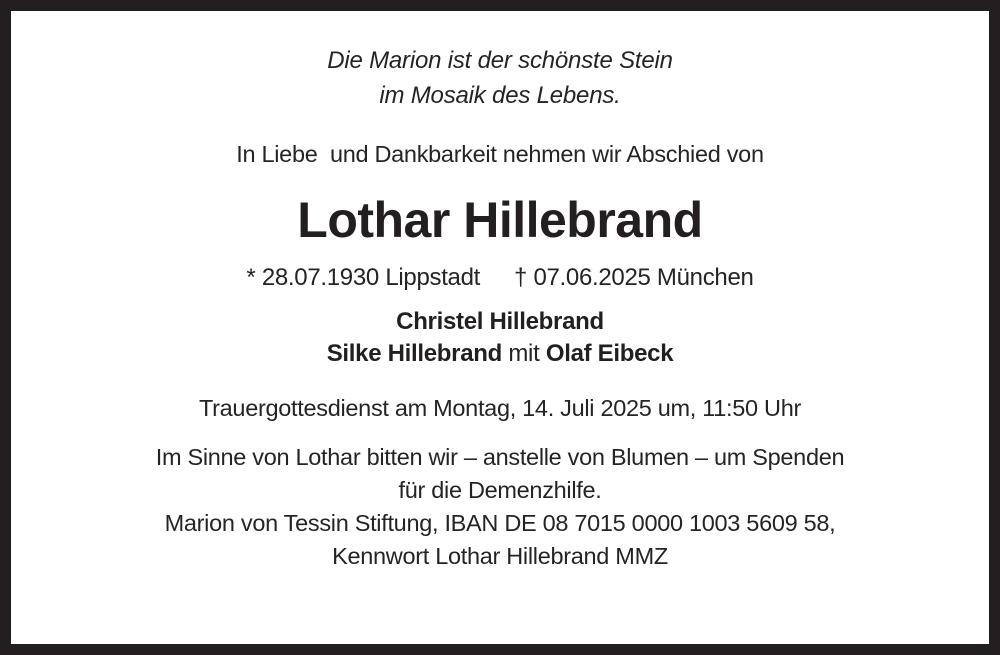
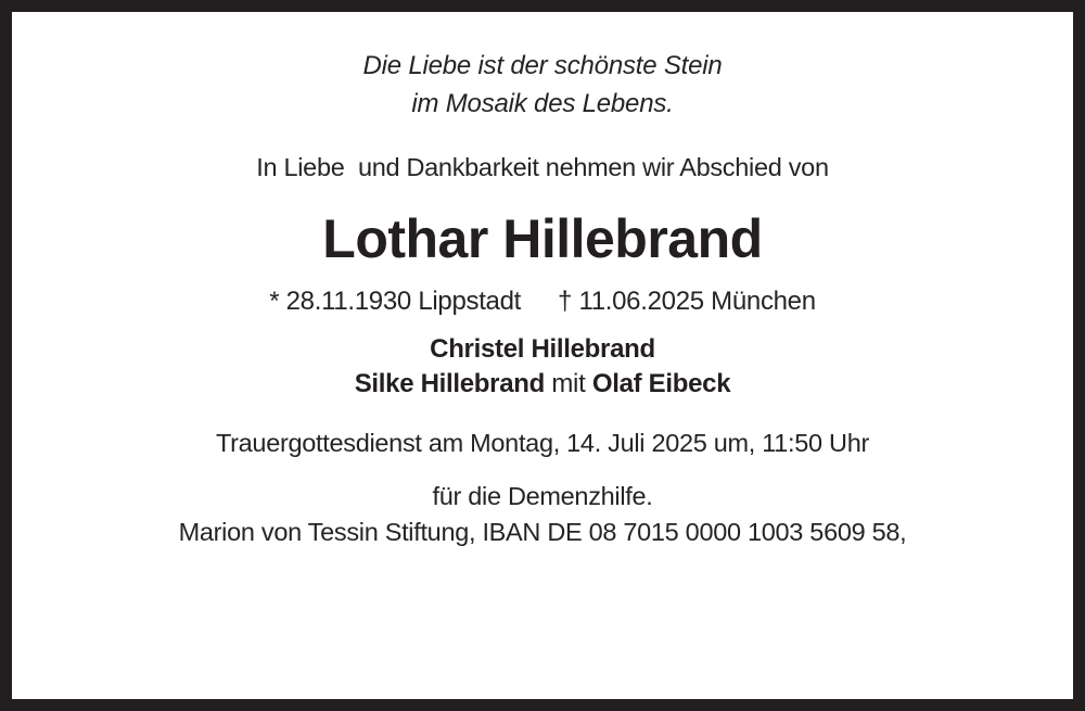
- Die Marion ist der schönste Stein
+ Die Liebe ist der schönste Stein
  im Mosaik des Lebens.
  In Liebe und Dankbarkeit nehmen wir Abschied von
  Lothar Hillebrand
- * 28.07.1930 Lippstadt
+ * 28.11.1930 Lippstadt
- † 07.06.2025 München
+ † 11.06.2025 München
  Christel Hillebrand
  Silke Hillebrand mit Olaf Eibeck
  Trauergottesdienst am Montag, 14. Juli 2025 um, 11:50 Uhr
- Im Sinne von Lothar bitten wir – anstelle von Blumen – um Spenden
  für die Demenzhilfe.
  Marion von Tessin Stiftung, IBAN DE 08 7015 0000 1003 5609 58,
- Kennwort Lothar Hillebrand MMZ
